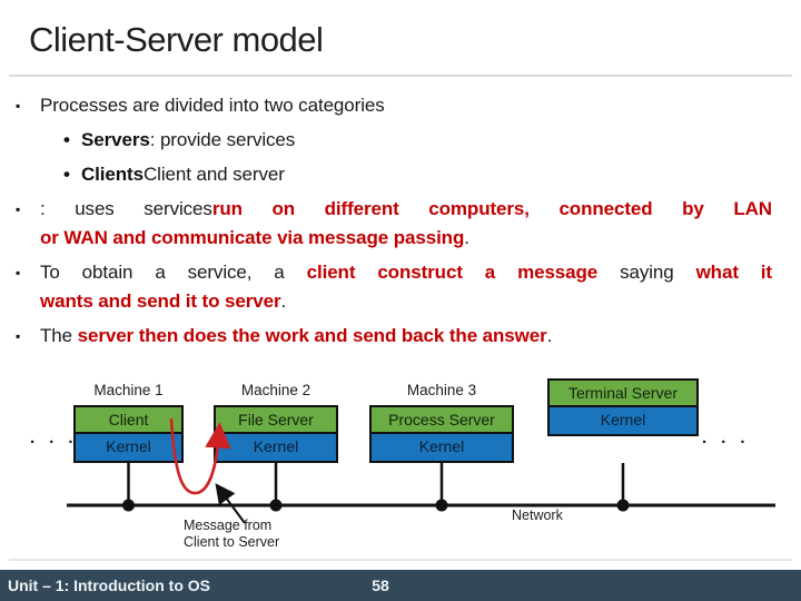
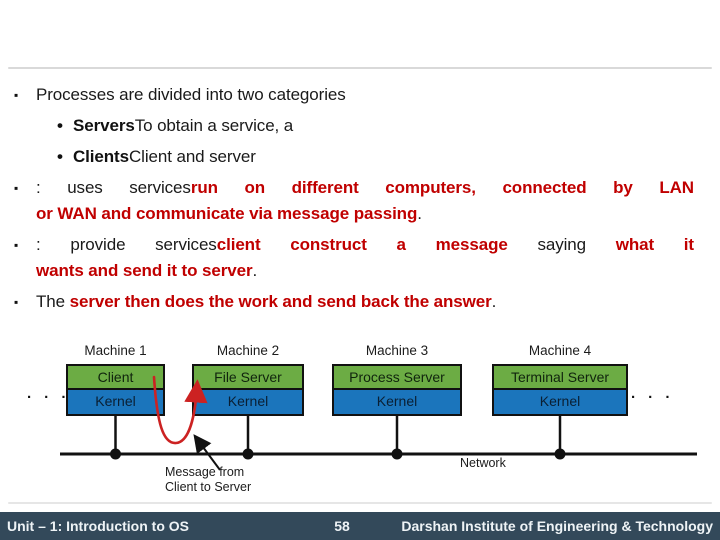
- Client-Server model
  ▪
  Processes are divided into two categories
  •
- Servers: provide services
+ ServersTo obtain a service, a
  •
  ClientsClient and server
  ▪
  : uses servicesrun on different computers, connected by LAN
  or WAN and communicate via message passing.
  ▪
- To obtain a service, a client construct a message saying what it
+ : provide servicesclient construct a message saying what it
  wants and send it to server.
  ▪
  The server then does the work and send back the answer.
  · · ·
  Machine 1
  Client
  Kernel
  Machine 2
  File Server
  Kernel
  Machine 3
  Process Server
  Kernel
+ Machine 4
  Terminal Server
  Kernel
  Message from
  Client to Server
  Network
  Unit – 1: Introduction to OS
  58
+ Darshan Institute of Engineering & Technology
